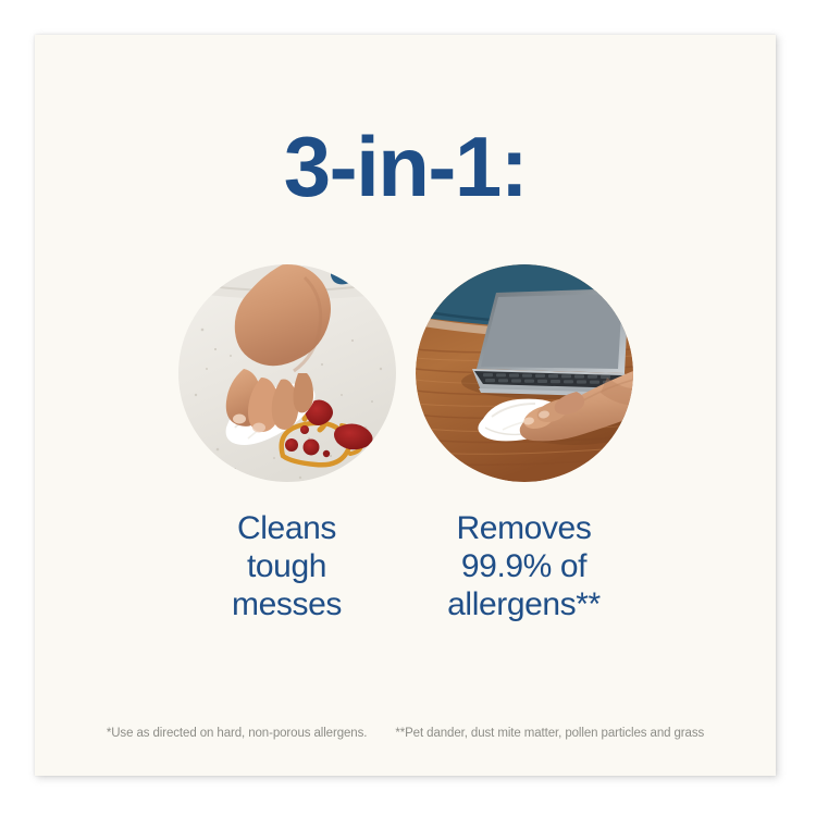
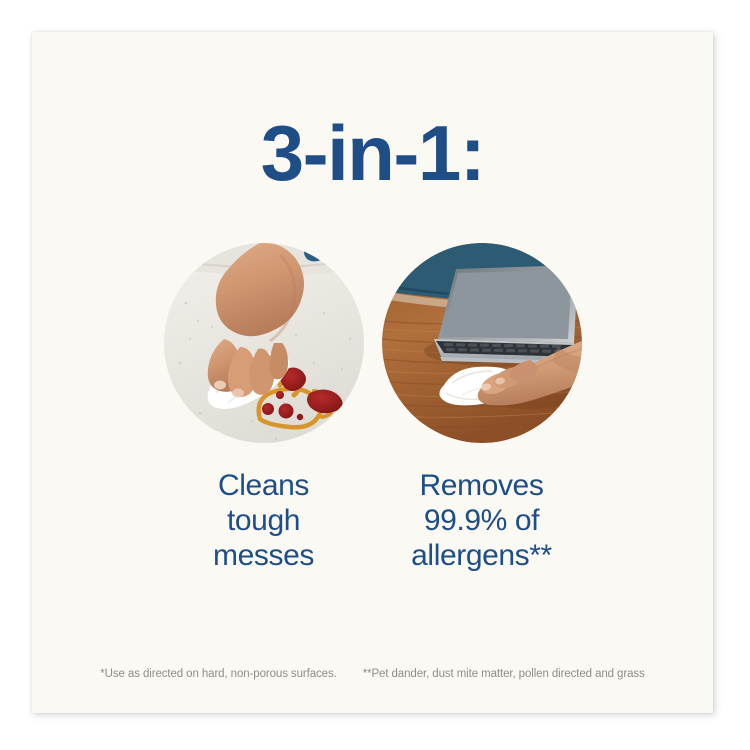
  3-in-1:
  Cleans
  tough
  messes
  Removes
  99.9% of
  allergens**
- *Use as directed on hard, non-porous allergens.
+ *Use as directed on hard, non-porous surfaces.
- **Pet dander, dust mite matter, pollen particles and grass
+ **Pet dander, dust mite matter, pollen directed and grass
